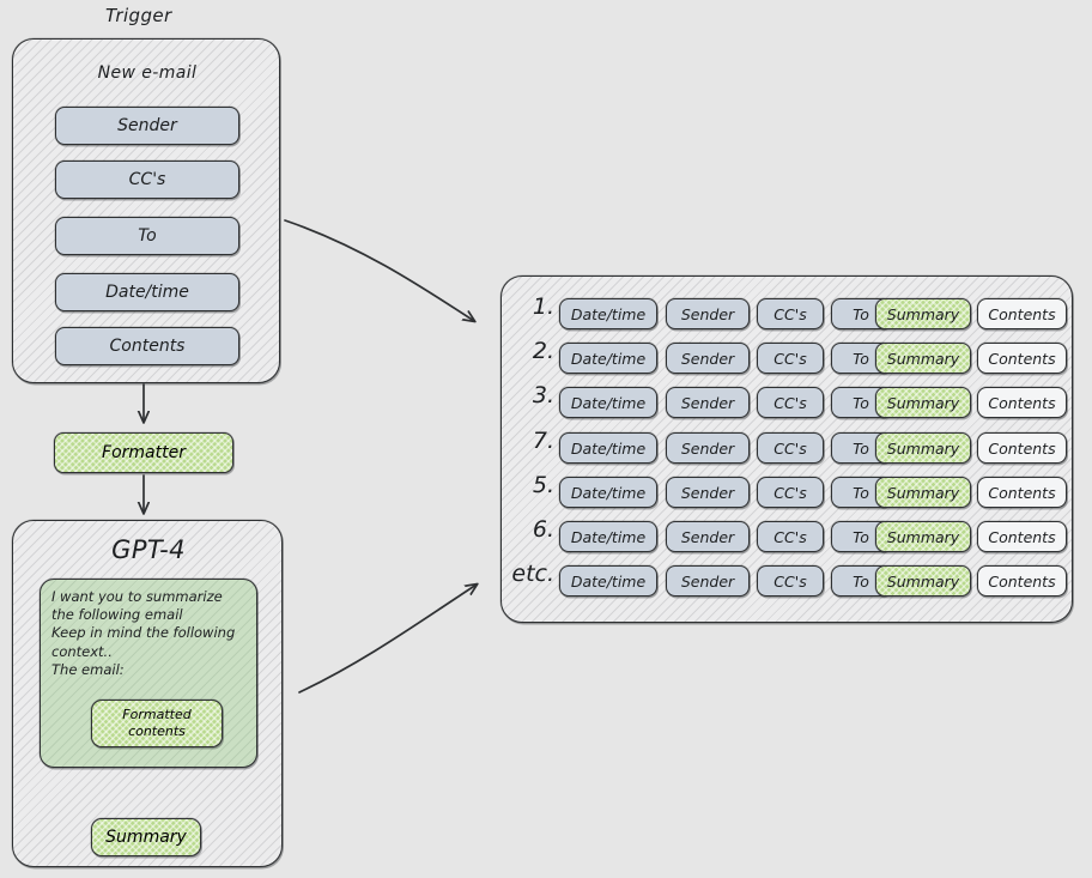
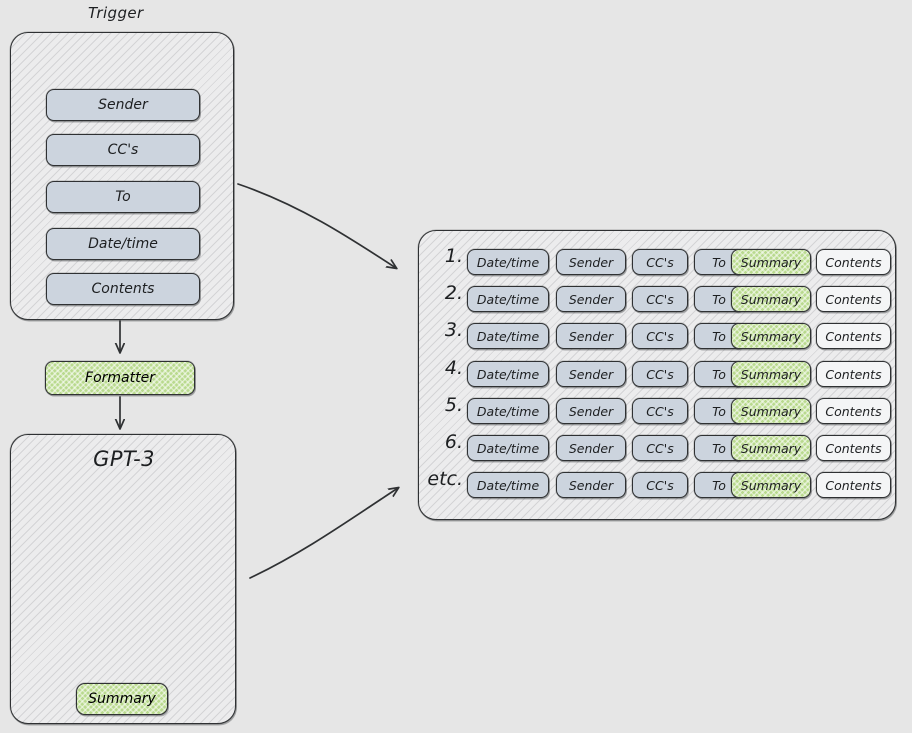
  Trigger
- New e-mail
  Sender
  CC's
  To
  Date/time
  Contents
  Formatter
- GPT-4
+ GPT-3
- I want you to summarize
- the following email
- Keep in mind the following
- context..
- The email:
- Formatted
- contents
  Summary
  1.
  Date/time
  Sender
  CC's
  To
  Summary
  Contents
  2.
  Date/time
  Sender
  CC's
  To
  Summary
  Contents
  3.
  Date/time
  Sender
  CC's
  To
  Summary
  Contents
- 7.
+ 4.
  Date/time
  Sender
  CC's
  To
  Summary
  Contents
  5.
  Date/time
  Sender
  CC's
  To
  Summary
  Contents
  6.
  Date/time
  Sender
  CC's
  To
  Summary
  Contents
  etc.
  Date/time
  Sender
  CC's
  To
  Summary
  Contents
